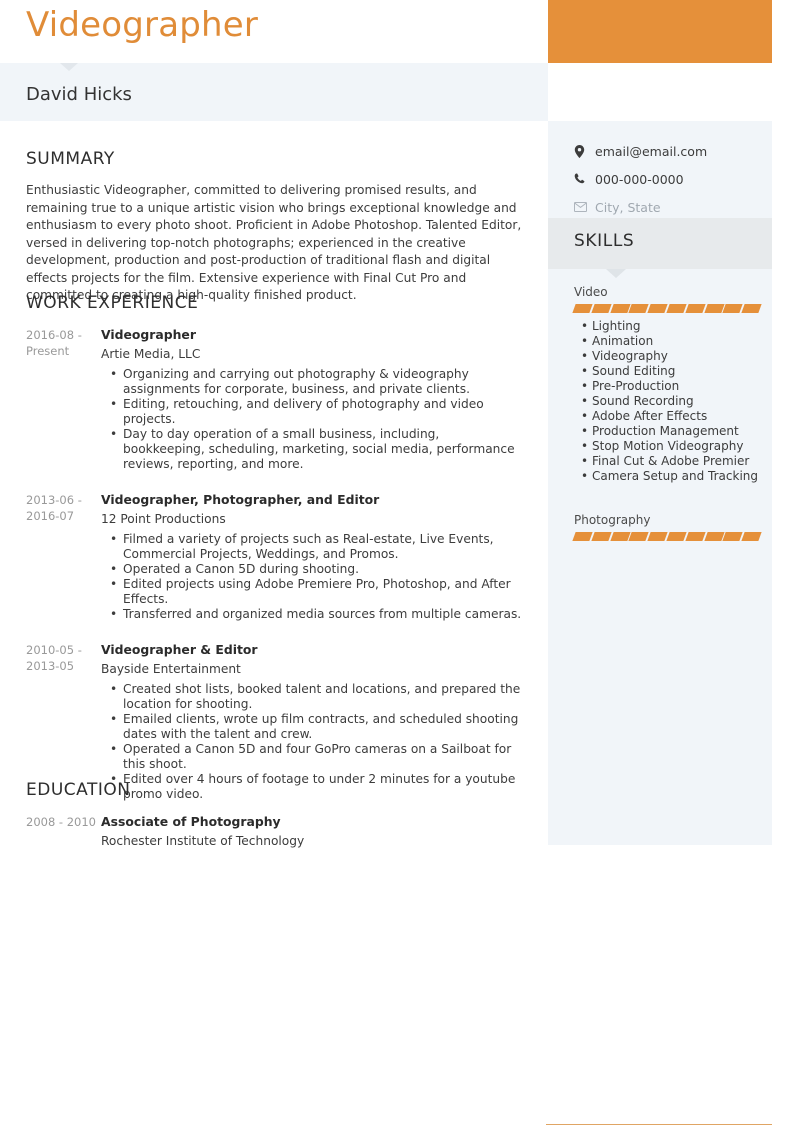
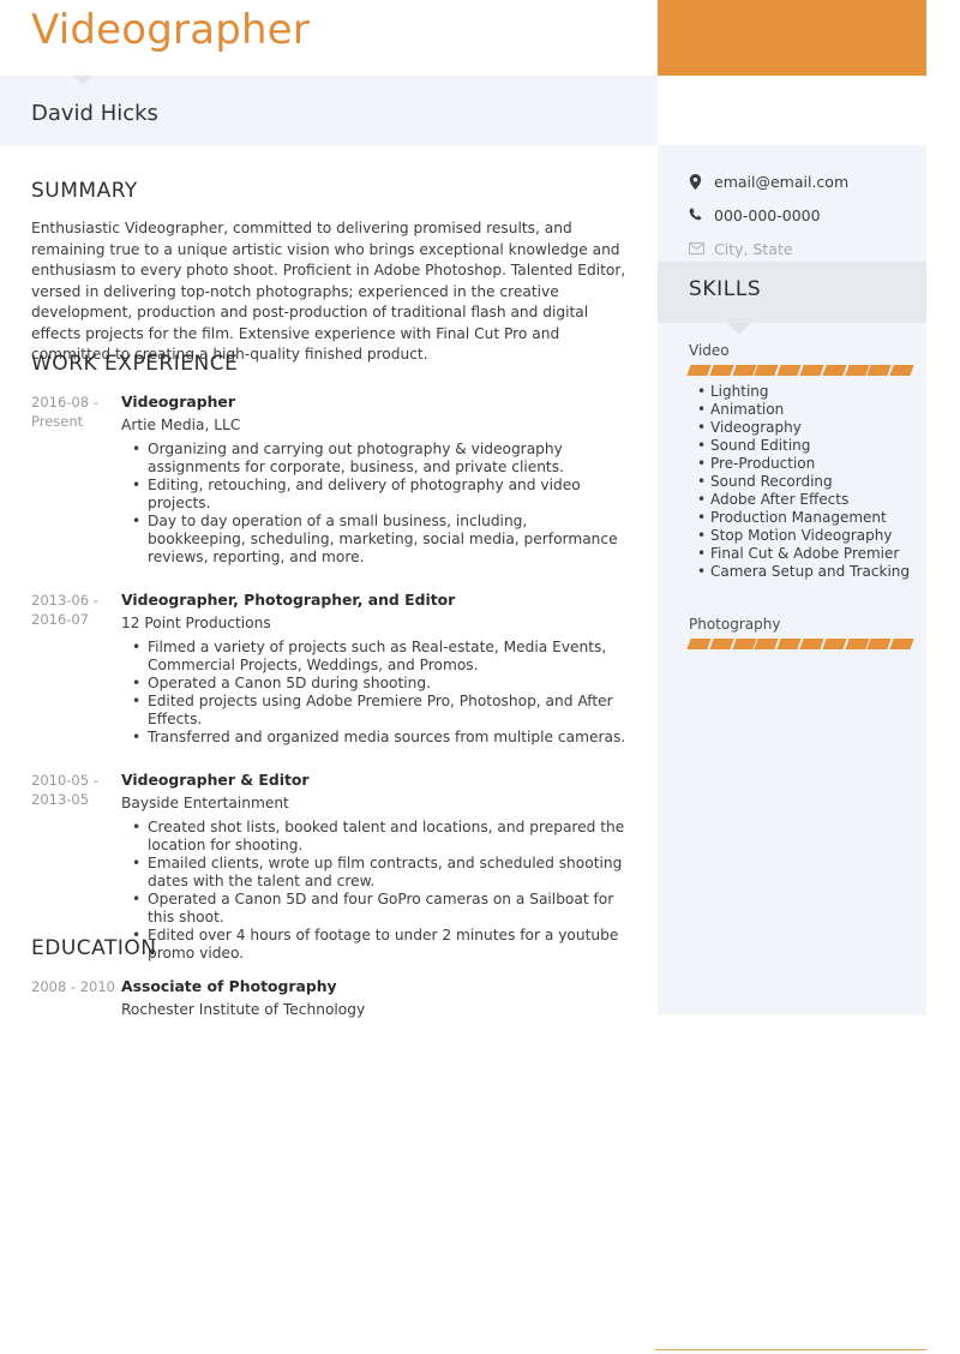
  Videographer
  David Hicks
  email@email.com
  000-000-0000
  City, State
  SKILLS
  Video
  Lighting
  Animation
  Videography
  Sound Editing
  Pre-Production
  Sound Recording
  Adobe After Effects
  Production Management
  Stop Motion Videography
  Final Cut & Adobe Premier
  Camera Setup and Tracking
  Photography
  SUMMARY
  Enthusiastic Videographer, committed to delivering promised results, and remaining true to a unique artistic vision who brings exceptional knowledge and enthusiasm to every photo shoot. Proficient in Adobe Photoshop. Talented Editor, versed in delivering top-notch photographs; experienced in the creative development, production and post-production of traditional flash and digital effects projects for the film. Extensive experience with Final Cut Pro and committed to creating a high-quality finished product.
  WORK EXPERIENCE
  2016-08 - Present
  Videographer
  Artie Media, LLC
  Organizing and carrying out photography & videography assignments for corporate, business, and private clients.
  Editing, retouching, and delivery of photography and video projects.
  Day to day operation of a small business, including, bookkeeping, scheduling, marketing, social media, performance reviews, reporting, and more.
  2013-06 - 2016-07
  Videographer, Photographer, and Editor
  12 Point Productions
- Filmed a variety of projects such as Real-estate, Live Events, Commercial Projects, Weddings, and Promos.
+ Filmed a variety of projects such as Real-estate, Media Events, Commercial Projects, Weddings, and Promos.
  Operated a Canon 5D during shooting.
  Edited projects using Adobe Premiere Pro, Photoshop, and After Effects.
  Transferred and organized media sources from multiple cameras.
  2010-05 - 2013-05
  Videographer & Editor
  Bayside Entertainment
  Created shot lists, booked talent and locations, and prepared the location for shooting.
  Emailed clients, wrote up film contracts, and scheduled shooting dates with the talent and crew.
  Operated a Canon 5D and four GoPro cameras on a Sailboat for this shoot.
  Edited over 4 hours of footage to under 2 minutes for a youtube promo video.
  EDUCATION
  2008 - 2010
  Associate of Photography
  Rochester Institute of Technology
